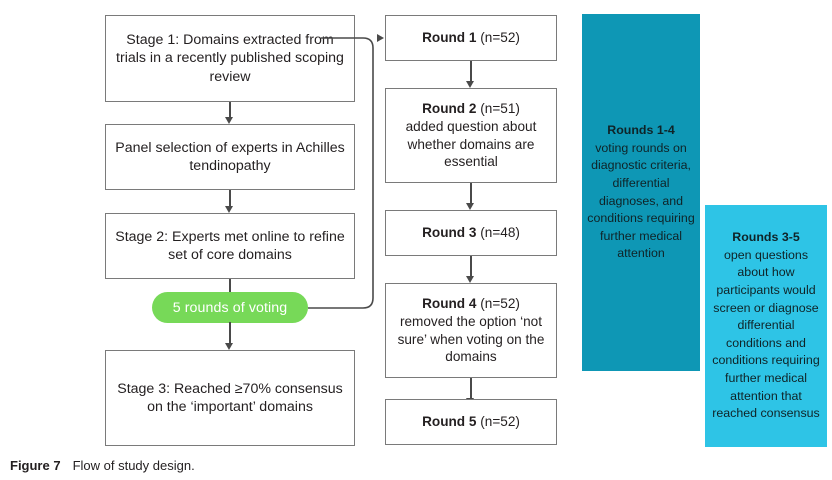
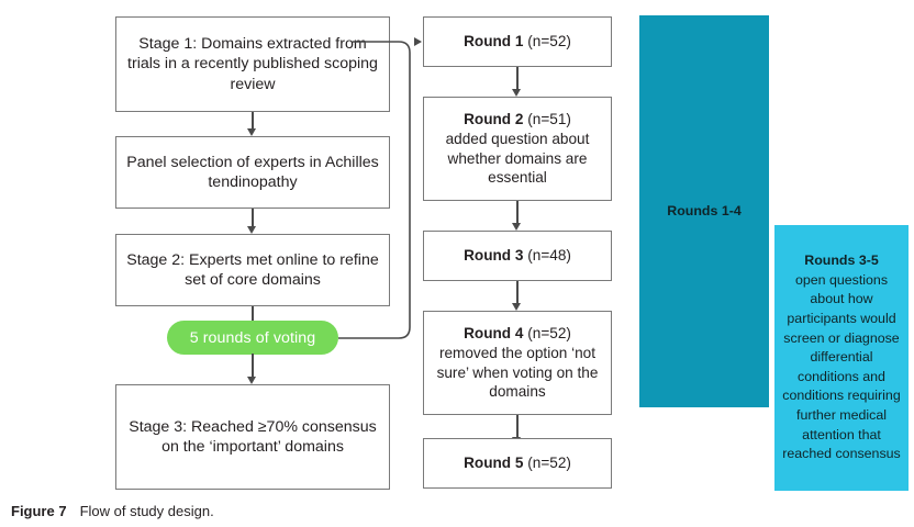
  Stage 1: Domains extracted from trials in a recently published scoping review
  Panel selection of experts in Achilles tendinopathy
  Stage 2: Experts met online to refine set of core domains
  5 rounds of voting
  Stage 3: Reached ≥70% consensus on the ‘important’ domains
  Round 1 (n=52)
  Round 2 (n=51)
  added question about whether domains are essential
  Round 3 (n=48)
  Round 4 (n=52)
  removed the option ‘not sure’ when voting on the domains
  Round 5 (n=52)
  Rounds 1-4
- voting rounds on diagnostic criteria, differential diagnoses, and conditions requiring further medical attention
  Rounds 3-5
  open questions about how participants would screen or diagnose differential conditions and conditions requiring further medical attention that reached consensus
  Figure 7 Flow of study design.
